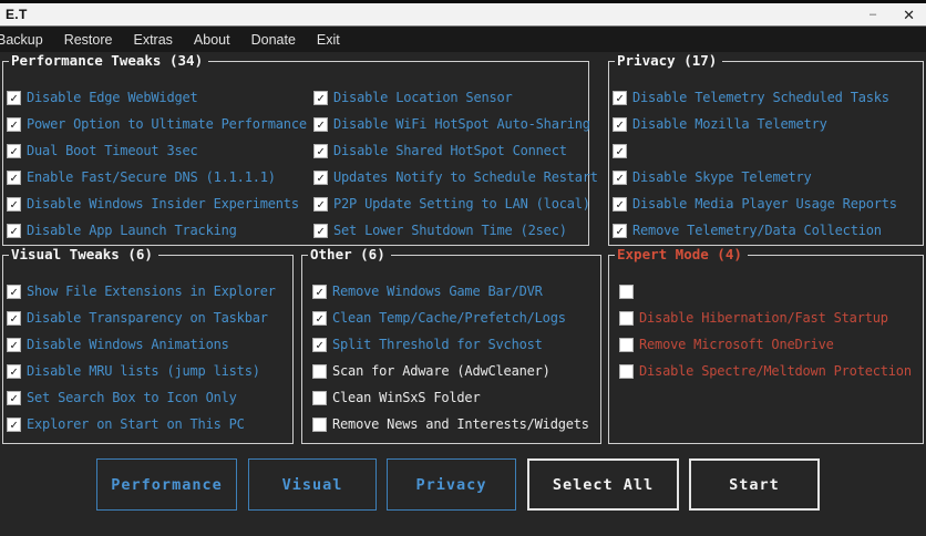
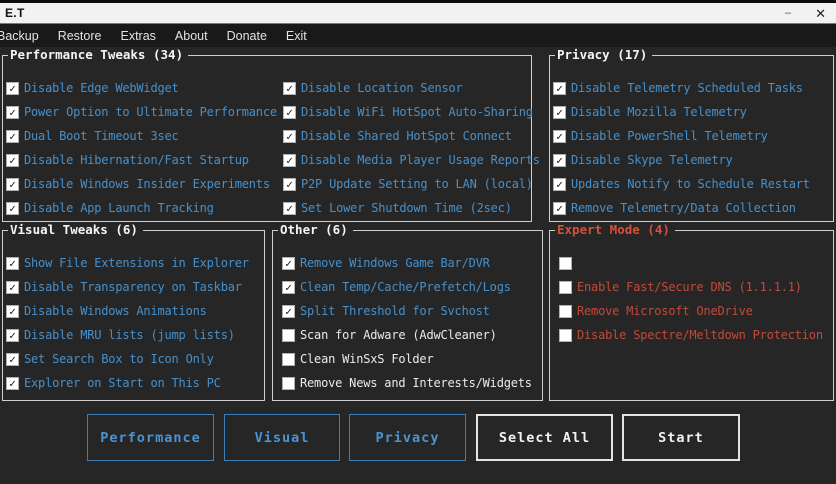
  E.T
  –
  ✕
  Backup
  Restore
  Extras
  About
  Donate
  Exit
  Performance Tweaks (34)
  ✓
  Disable Edge WebWidget
  ✓
  Power Option to Ultimate Performance
  ✓
  Dual Boot Timeout 3sec
  ✓
- Enable Fast/Secure DNS (1.1.1.1)
+ Disable Hibernation/Fast Startup
  ✓
  Disable Windows Insider Experiments
  ✓
  Disable App Launch Tracking
  ✓
  Disable Location Sensor
  ✓
  Disable WiFi HotSpot Auto-Sharing
  ✓
  Disable Shared HotSpot Connect
  ✓
- Updates Notify to Schedule Restart
+ Disable Media Player Usage Reports
  ✓
  P2P Update Setting to LAN (local)
  ✓
  Set Lower Shutdown Time (2sec)
  Privacy (17)
  ✓
  Disable Telemetry Scheduled Tasks
  ✓
  Disable Mozilla Telemetry
  ✓
+ Disable PowerShell Telemetry
  ✓
  Disable Skype Telemetry
  ✓
- Disable Media Player Usage Reports
+ Updates Notify to Schedule Restart
  ✓
  Remove Telemetry/Data Collection
  Visual Tweaks (6)
  ✓
  Show File Extensions in Explorer
  ✓
  Disable Transparency on Taskbar
  ✓
  Disable Windows Animations
  ✓
  Disable MRU lists (jump lists)
  ✓
  Set Search Box to Icon Only
  ✓
  Explorer on Start on This PC
  Other (6)
  ✓
  Remove Windows Game Bar/DVR
  ✓
  Clean Temp/Cache/Prefetch/Logs
  ✓
  Split Threshold for Svchost
  Scan for Adware (AdwCleaner)
  Clean WinSxS Folder
  Remove News and Interests/Widgets
  Expert Mode (4)
- Disable Hibernation/Fast Startup
+ Enable Fast/Secure DNS (1.1.1.1)
  Remove Microsoft OneDrive
  Disable Spectre/Meltdown Protection
  Performance
  Visual
  Privacy
  Select All
  Start
